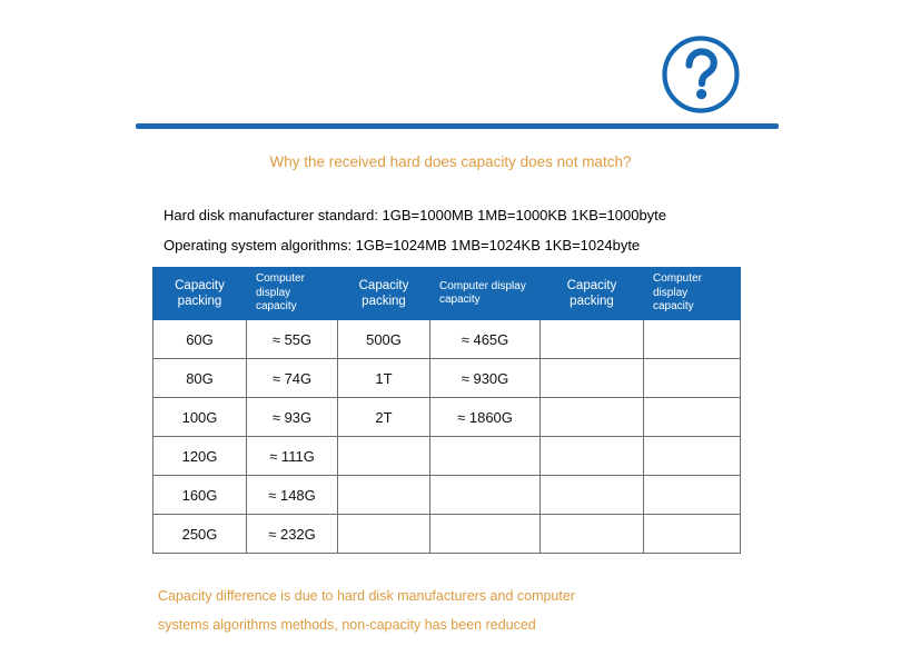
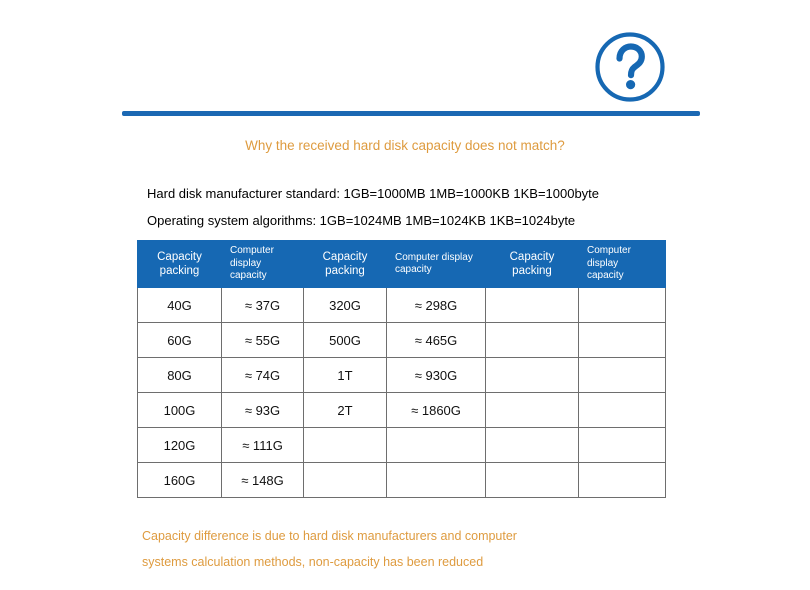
- Why the received hard does capacity does not match?
+ Why the received hard disk capacity does not match?
  Hard disk manufacturer standard: 1GB=1000MB 1MB=1000KB 1KB=1000byte
  Operating system algorithms: 1GB=1024MB 1MB=1024KB 1KB=1024byte
  Capacity packing	Computer display capacity	Capacity packing	Computer display capacity	Capacity packing	Computer display capacity
+ 40G	≈ 37G	320G	≈ 298G
  60G	≈ 55G	500G	≈ 465G
  80G	≈ 74G	1T	≈ 930G
  100G	≈ 93G	2T	≈ 1860G
  120G	≈ 111G
  160G	≈ 148G
- 250G	≈ 232G
  Capacity difference is due to hard disk manufacturers and computer
- systems algorithms methods, non-capacity has been reduced
+ systems calculation methods, non-capacity has been reduced
